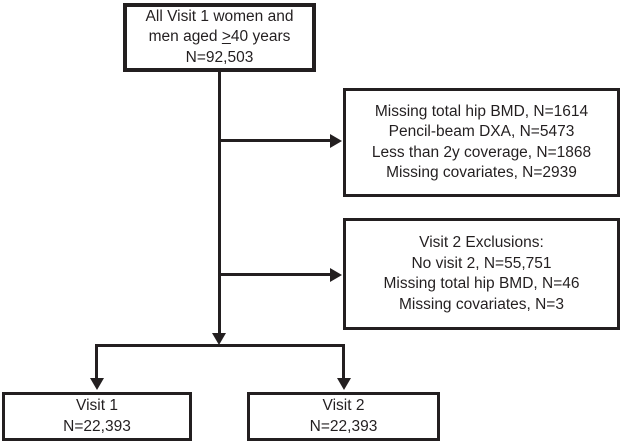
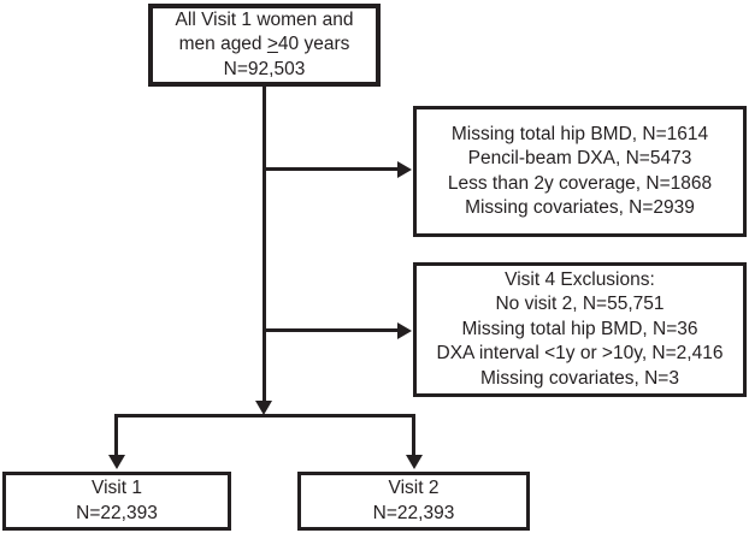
  All Visit 1 women and
  men aged >40 years
  N=92,503
  Missing total hip BMD, N=1614
  Pencil-beam DXA, N=5473
  Less than 2y coverage, N=1868
  Missing covariates, N=2939
- Visit 2 Exclusions:
+ Visit 4 Exclusions:
  No visit 2, N=55,751
- Missing total hip BMD, N=46
+ Missing total hip BMD, N=36
+ DXA interval <1y or >10y, N=2,416
  Missing covariates, N=3
  Visit 1
  N=22,393
  Visit 2
  N=22,393
